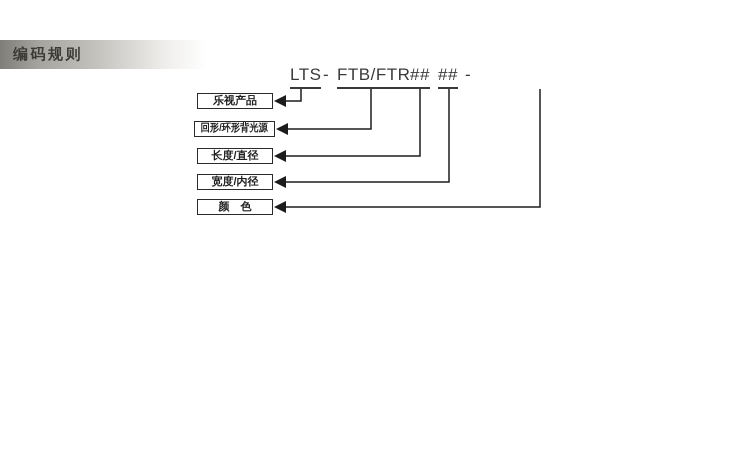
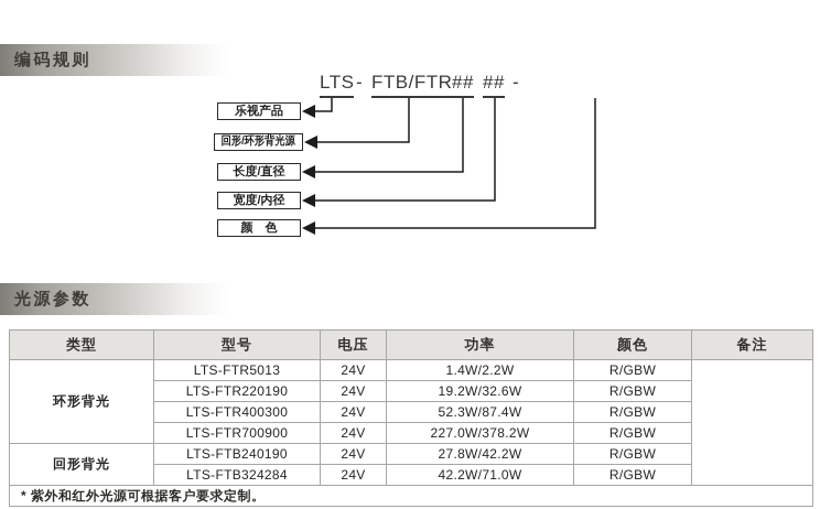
  编码规则
  LTS
  -
  FTB/FTR
  ##
  ##
  -
  乐视产品
  回形/环形背光源
  长度/直径
  宽度/内径
  颜 色
+ 光源参数
+ 类型	型号	电压	功率	颜色	备注
+ 环形背光	LTS-FTR5013	24V	1.4W/2.2W	R/GBW
+ LTS-FTR220190	24V	19.2W/32.6W	R/GBW
+ LTS-FTR400300	24V	52.3W/87.4W	R/GBW
+ LTS-FTR700900	24V	227.0W/378.2W	R/GBW
+ 回形背光	LTS-FTB240190	24V	27.8W/42.2W	R/GBW
+ LTS-FTB324284	24V	42.2W/71.0W	R/GBW
+ * 紫外和红外光源可根据客户要求定制。
